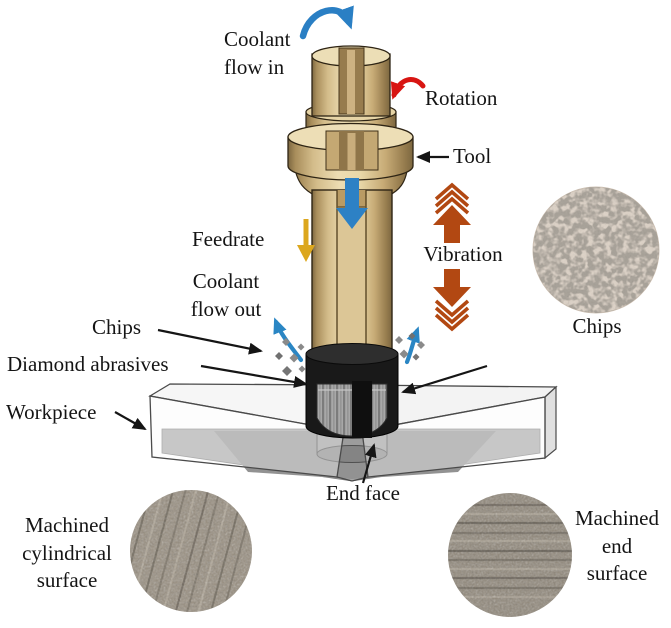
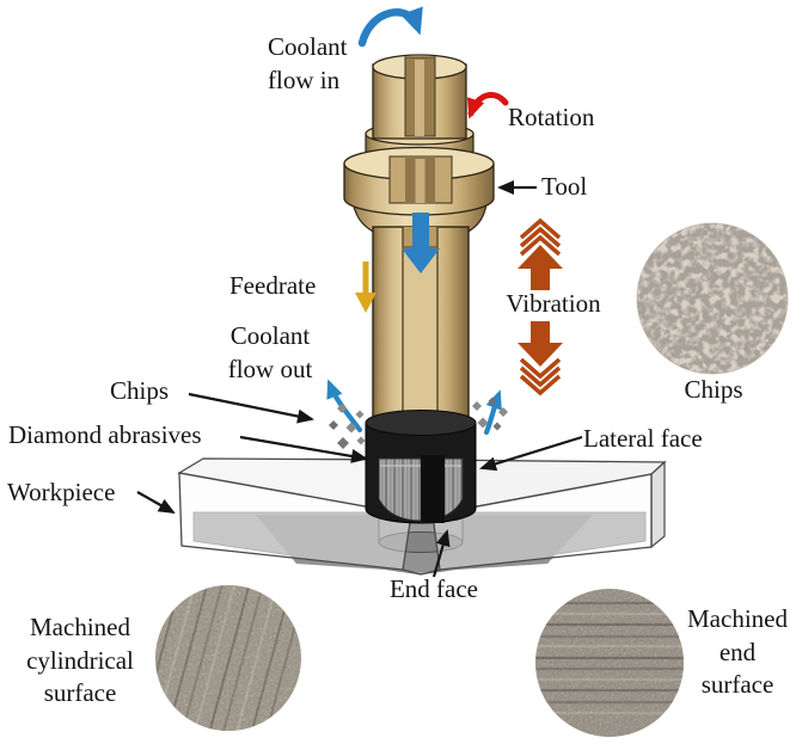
  Coolant
  flow in
  Rotation
  Tool
  Feedrate
  Vibration
  Coolant
  flow out
  Chips
  Diamond abrasives
  Workpiece
+ Lateral face
  End face
  Machined
  cylindrical
  surface
  Chips
  Machined
  end
  surface
